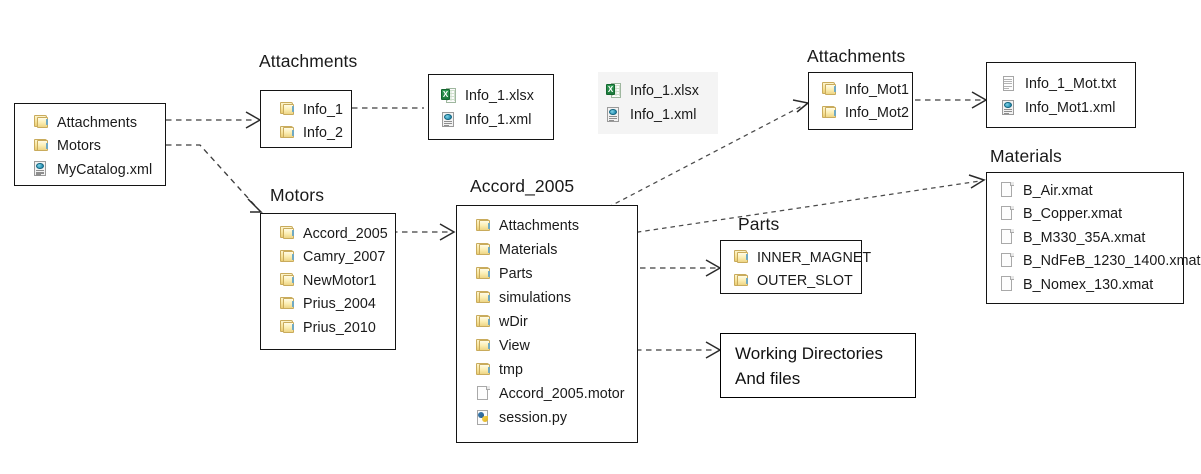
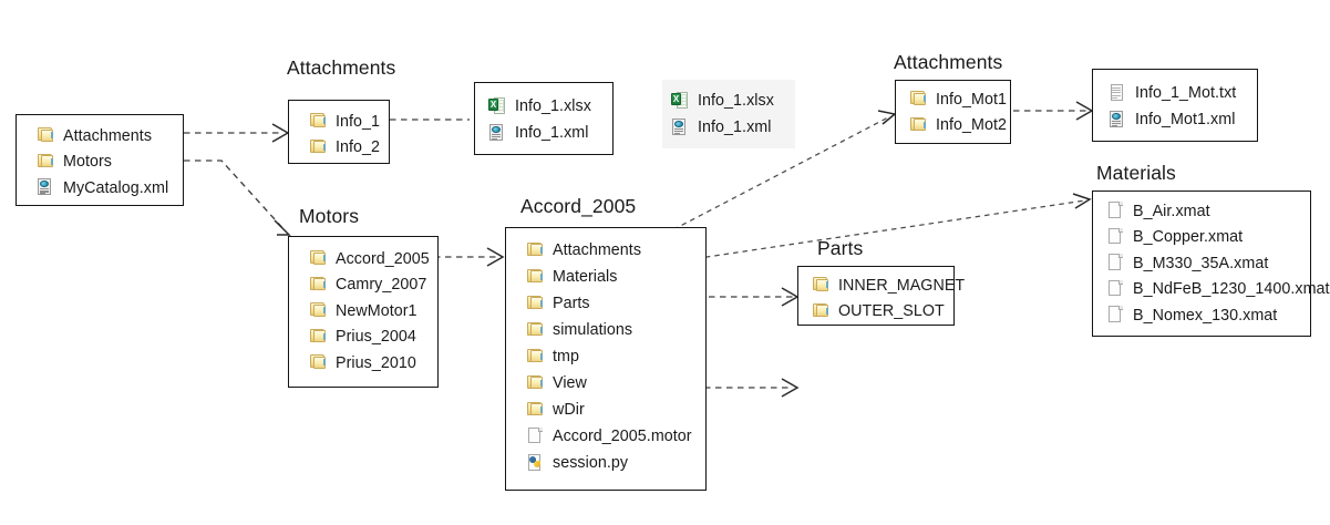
  Attachments
  Motors
  MyCatalog.xml
  Attachments
  Info_1
  Info_2
  X
  Info_1.xlsx
  Info_1.xml
  X
  Info_1.xlsx
  Info_1.xml
  Motors
  Accord_2005
  Camry_2007
  NewMotor1
  Prius_2004
  Prius_2010
  Accord_2005
  Attachments
  Materials
  Parts
  simulations
- wDir
+ tmp
  View
- tmp
+ wDir
  Accord_2005.motor
  session.py
  Attachments
  Info_Mot1
  Info_Mot2
  Info_1_Mot.txt
  Info_Mot1.xml
  Materials
  B_Air.xmat
  B_Copper.xmat
  B_M330_35A.xmat
  B_NdFeB_1230_1400.xmat
  B_Nomex_130.xmat
  Parts
  INNER_MAGNET
  OUTER_SLOT
- Working Directories
- And files
